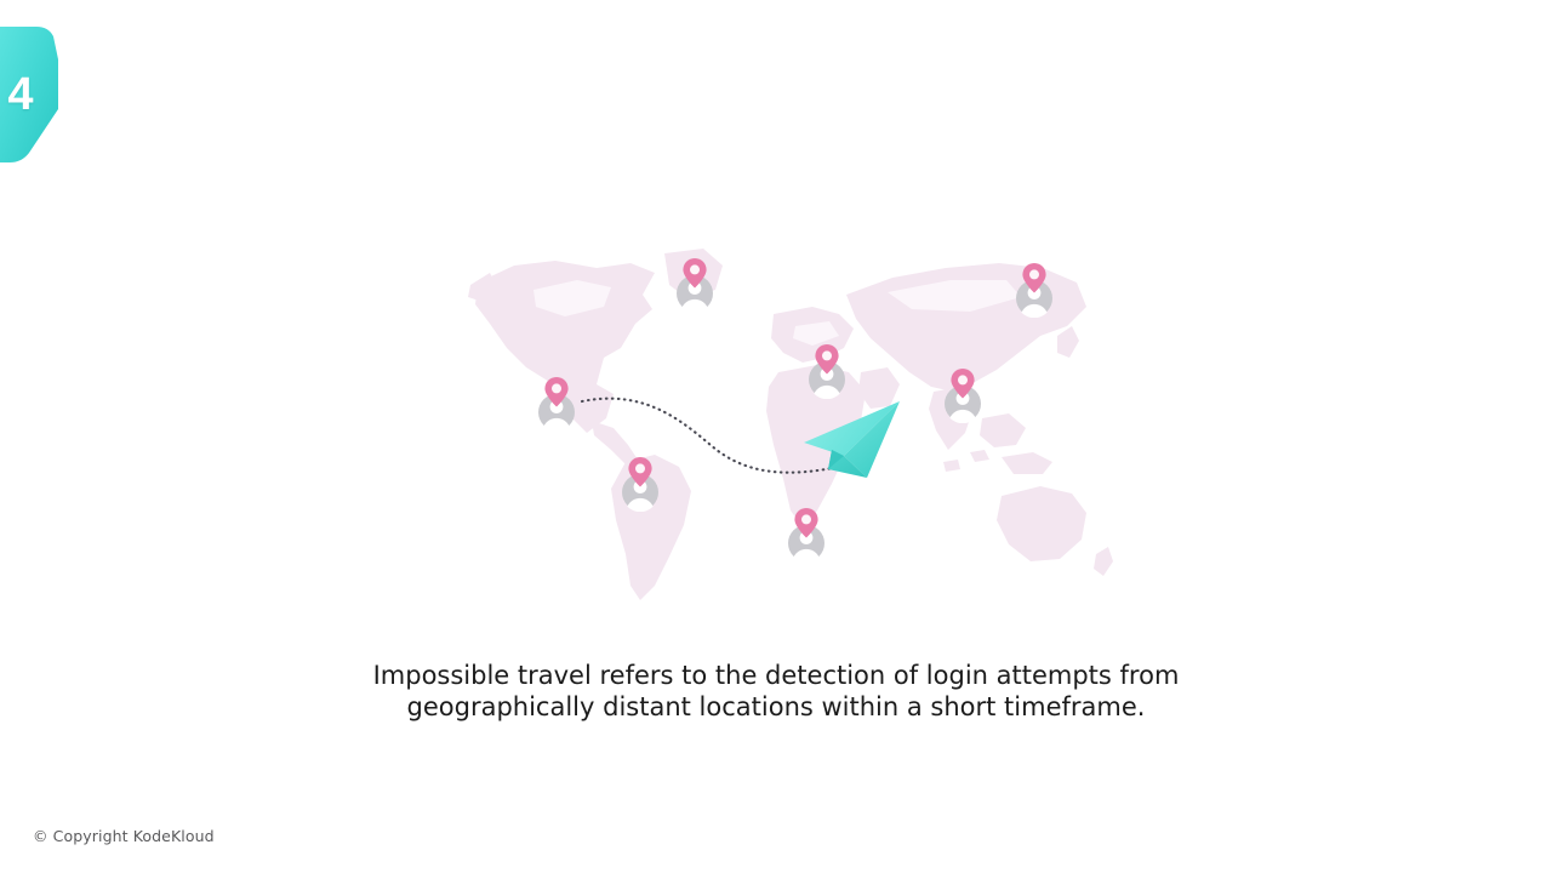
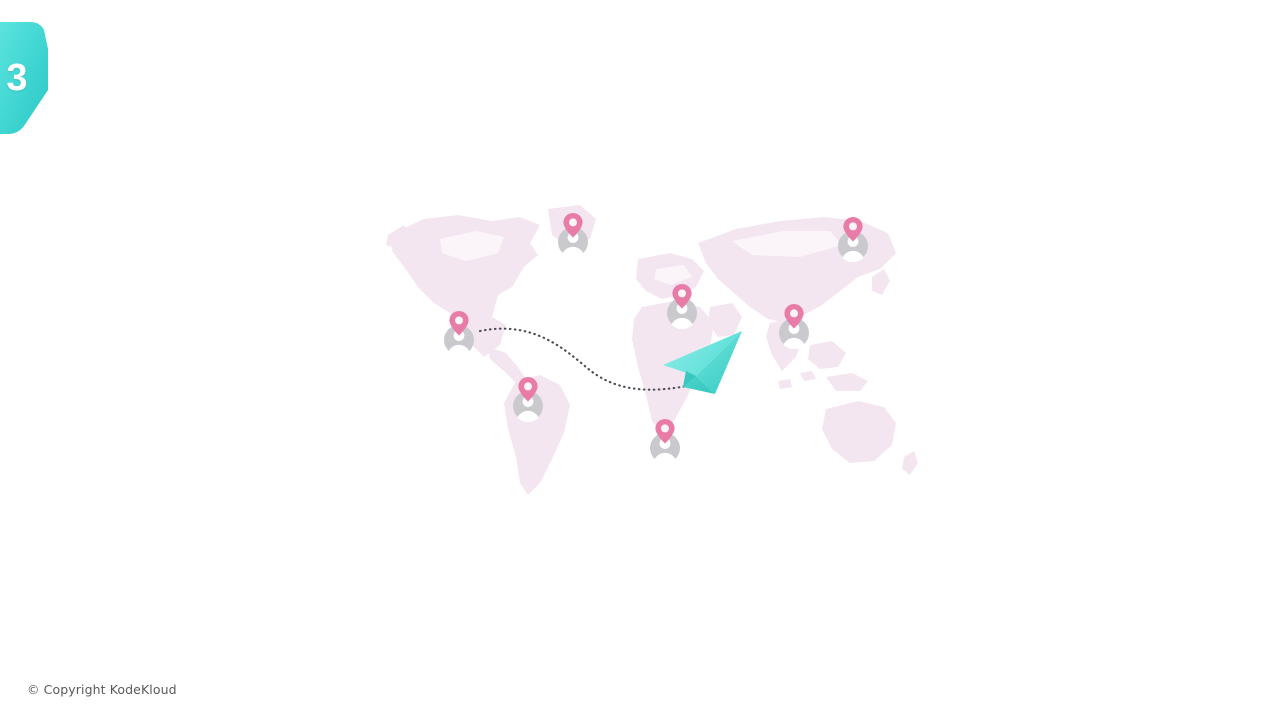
- 4
+ 3
- Impossible travel refers to the detection of login attempts from geographically distant locations within a short timeframe.
  © Copyright KodeKloud
